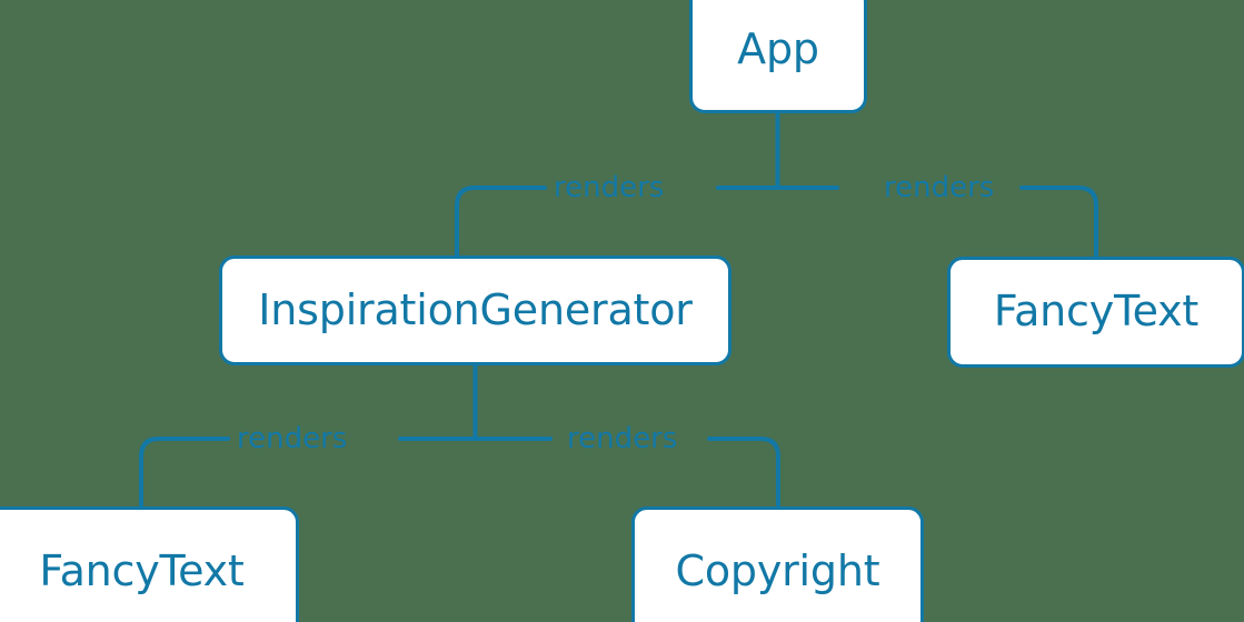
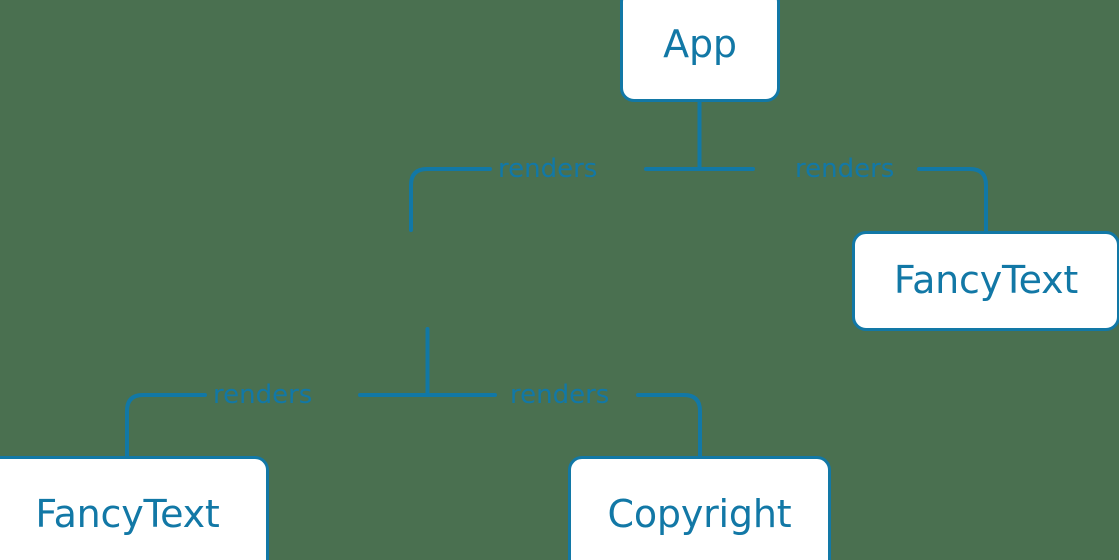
  App
- InspirationGenerator
  FancyText
  FancyText
  Copyright
  renders
  renders
  renders
  renders
